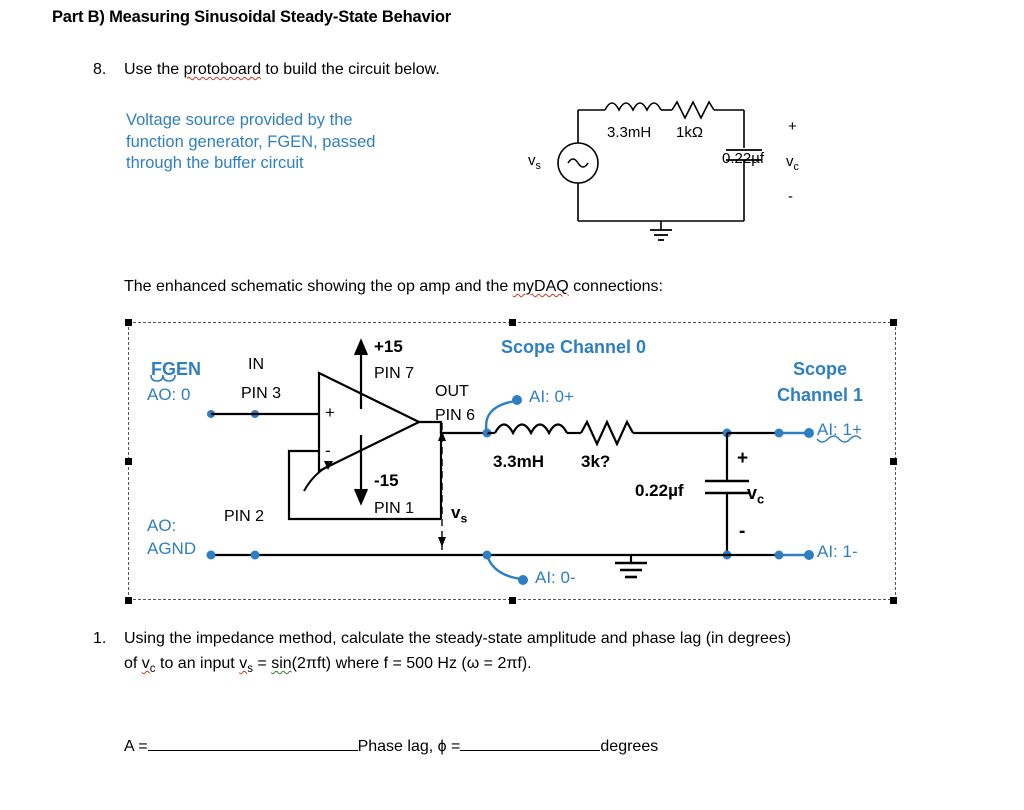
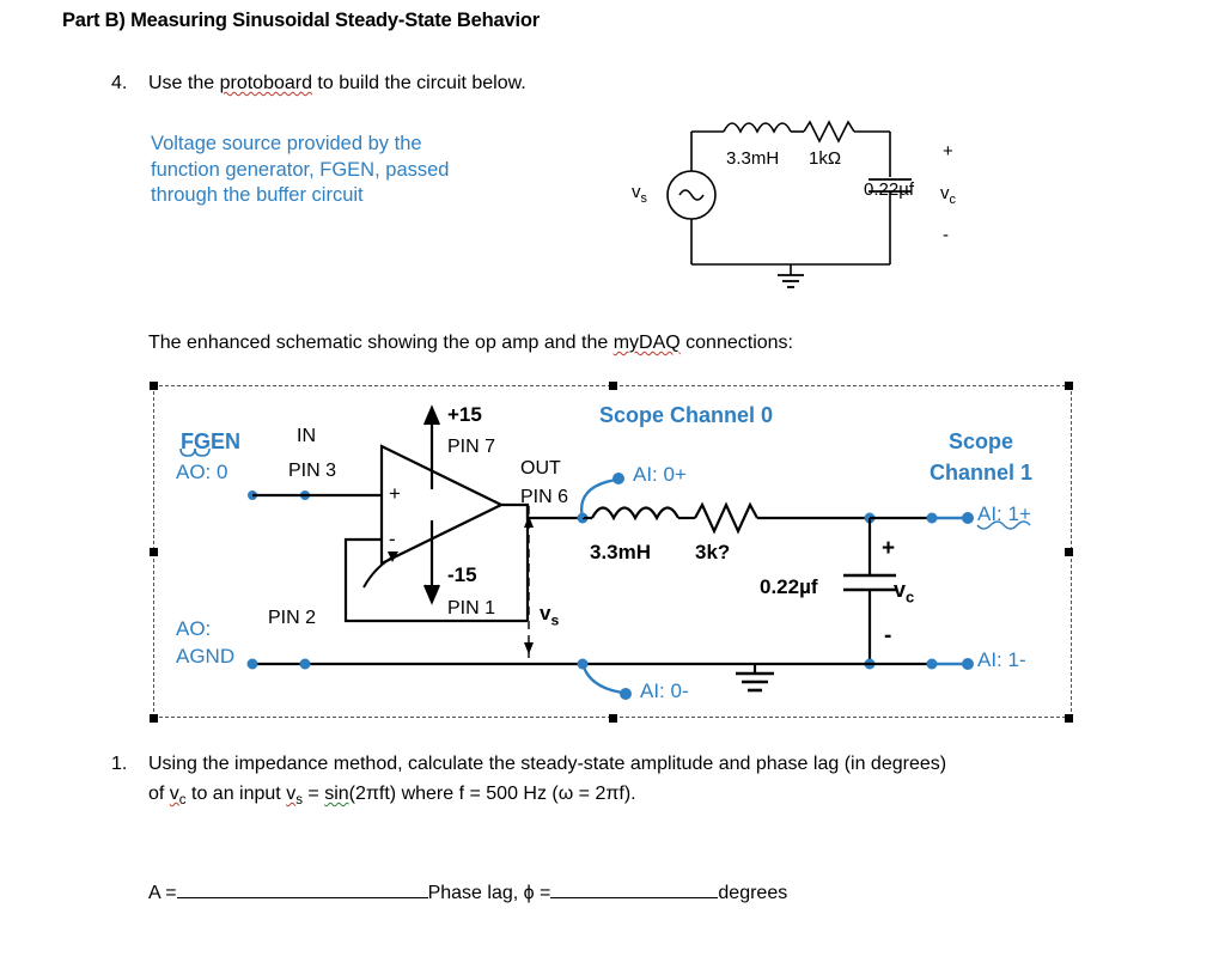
  Part B) Measuring Sinusoidal Steady-State Behavior
- 8.
+ 4.
  Use the protoboard to build the circuit below.
  Voltage source provided by the function generator, FGEN, passed through the buffer circuit
  vs
  3.3mH
  1kΩ
  0.22µf
  +
  -
  vc
  The enhanced schematic showing the op amp and the myDAQ connections:
  FGEN
  AO: 0
  AO:
  AGND
  IN
  PIN 3
  +15
  PIN 7
  -15
  PIN 1
  PIN 2
  +
  -
  OUT
  PIN 6
  vs
  Scope Channel 0
  AI: 0+
  AI: 0-
  Scope
  Channel 1
  AI: 1+
  AI: 1-
  3.3mH
  3k?
  0.22µf
  +
  -
  vc
  1.
  Using the impedance method, calculate the steady-state amplitude and phase lag (in degrees)
  of vc to an input vs = sin(2πft) where f = 500 Hz (ω = 2πf).
  A = Phase lag, ϕ = degrees
